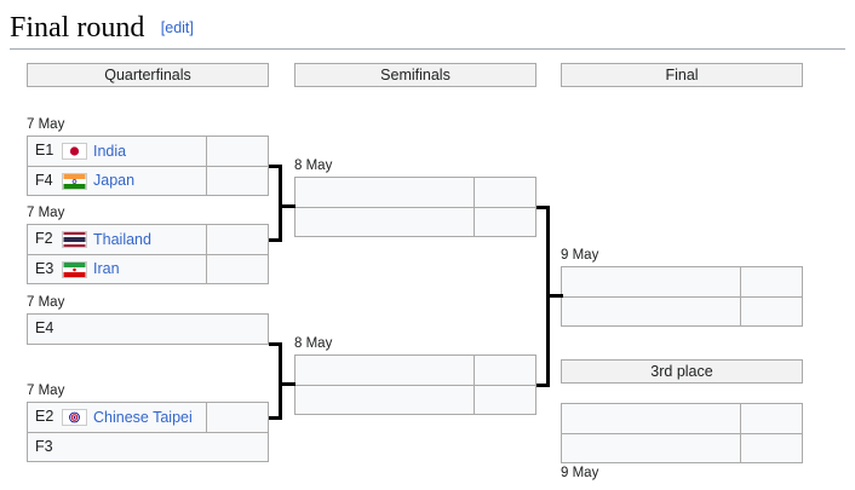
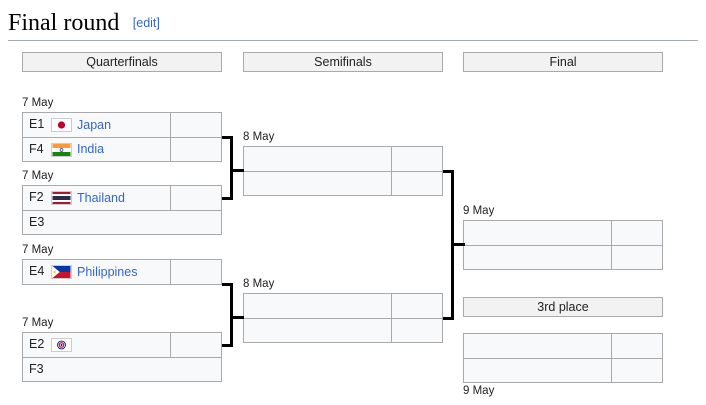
  Final round [edit]
  Quarterfinals
  Semifinals
  Final
  7 May
  7 May
  7 May
  7 May
  8 May
  8 May
  9 May
  9 May
  E1
- India
+ Japan
  F4
- Japan
+ India
  F2
  Thailand
  E3
- Iran
  E4
+ Philippines
  E2
- Chinese Taipei
  F3
  3rd place
